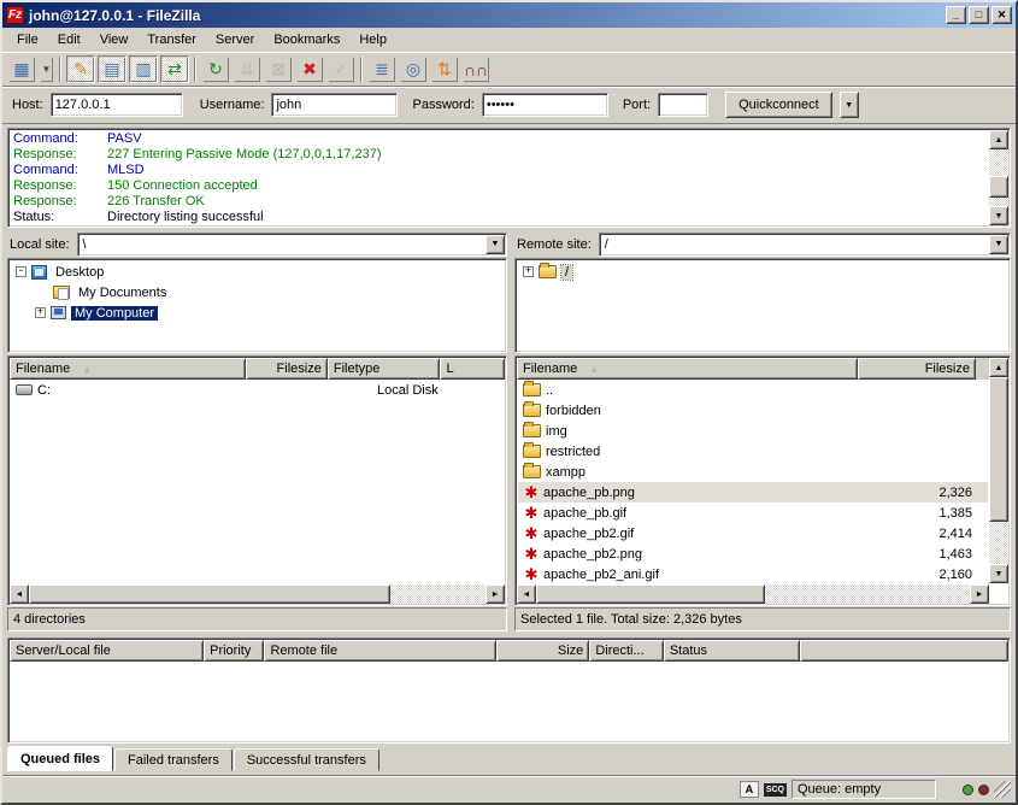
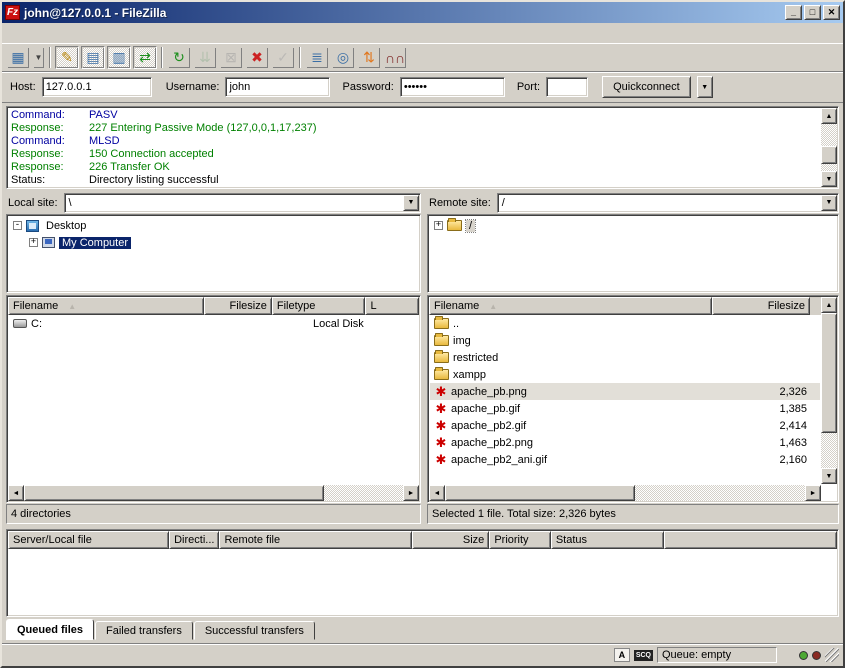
  Fz
  john@127.0.0.1 - FileZilla
  _
  □
  ✕
- File
- Edit
- View
- Transfer
- Server
- Bookmarks
- Help
  ▦
  ▼
  ✎
  ▤
  ▥
  ⇄
  ↻
  ⇊
  ⊠
  ✖
  ✓
  ≣
  ◎
  ⇅
  ∩∩
  Host:
  127.0.0.1
  Username:
  john
  Password:
  ••••••
  Port:
  Quickconnect
  Command:
  PASV
  Response:
  227 Entering Passive Mode (127,0,0,1,17,237)
  Command:
  MLSD
  Response:
  150 Connection accepted
  Response:
  226 Transfer OK
  Status:
  Directory listing successful
  Local site:
  \
  Remote site:
  /
  -
  Desktop
- My Documents
  +
  My Computer
  +
  /
  Filename
  ▲
  Filesize
  Filetype
  L
  C:
  Local Disk
  Filename
  ▲
  Filesize
  ..
- forbidden
  img
  restricted
  xampp
  ✱
  apache_pb.png
  2,326
  ✱
  apache_pb.gif
  1,385
  ✱
  apache_pb2.gif
  2,414
  ✱
  apache_pb2.png
  1,463
  ✱
  apache_pb2_ani.gif
  2,160
  4 directories
  Selected 1 file. Total size: 2,326 bytes
  Server/Local file
- Priority
+ Directi...
  Remote file
  Size
- Directi...
+ Priority
  Status
  Queued files
  Failed transfers
  Successful transfers
  A
  Queue: empty
